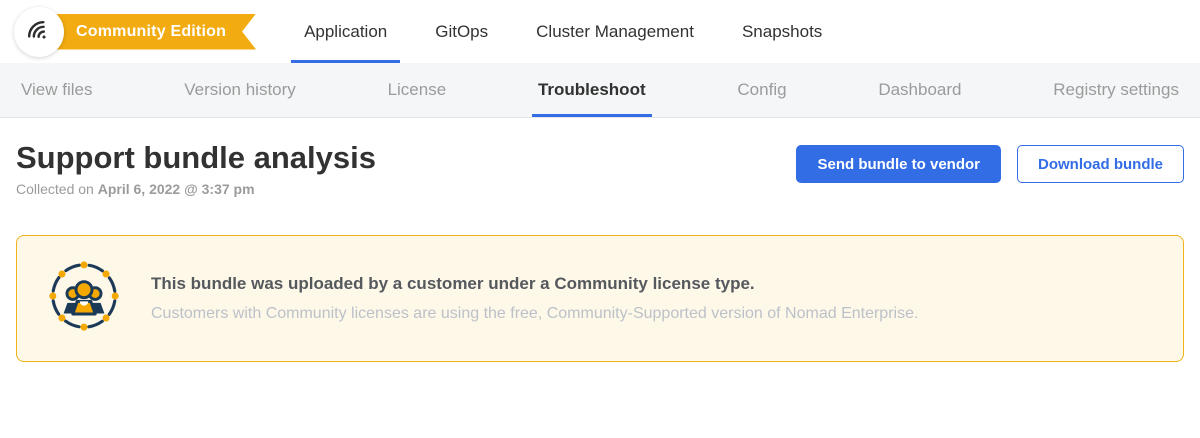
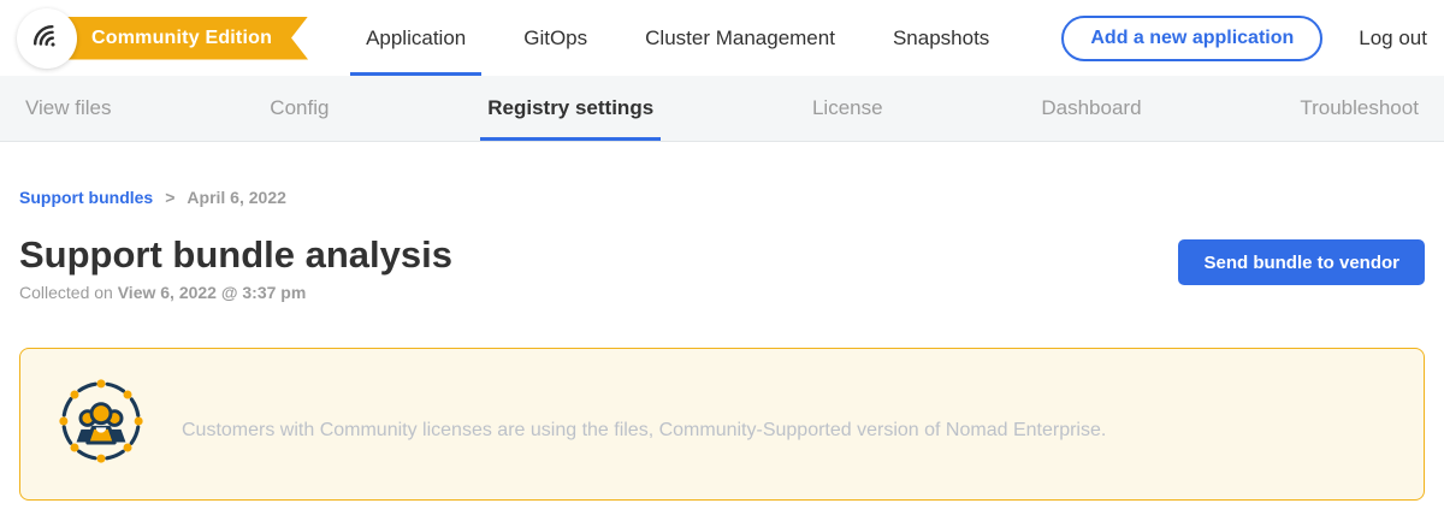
  Community Edition
  Application
  GitOps
  Cluster Management
  Snapshots
+ Add a new application
+ Log out
  View files
- Version history
- License
+ Config
- Troubleshoot
+ Registry settings
- Config
+ License
  Dashboard
- Registry settings
+ Troubleshoot
+ Support bundles
+ >
+ April 6, 2022
  Support bundle analysis
- Collected on April 6, 2022 @ 3:37 pm
+ Collected on View 6, 2022 @ 3:37 pm
  Send bundle to vendor
- Download bundle
- This bundle was uploaded by a customer under a Community license type.
- Customers with Community licenses are using the free, Community-Supported version of Nomad Enterprise.
+ Customers with Community licenses are using the files, Community-Supported version of Nomad Enterprise.
